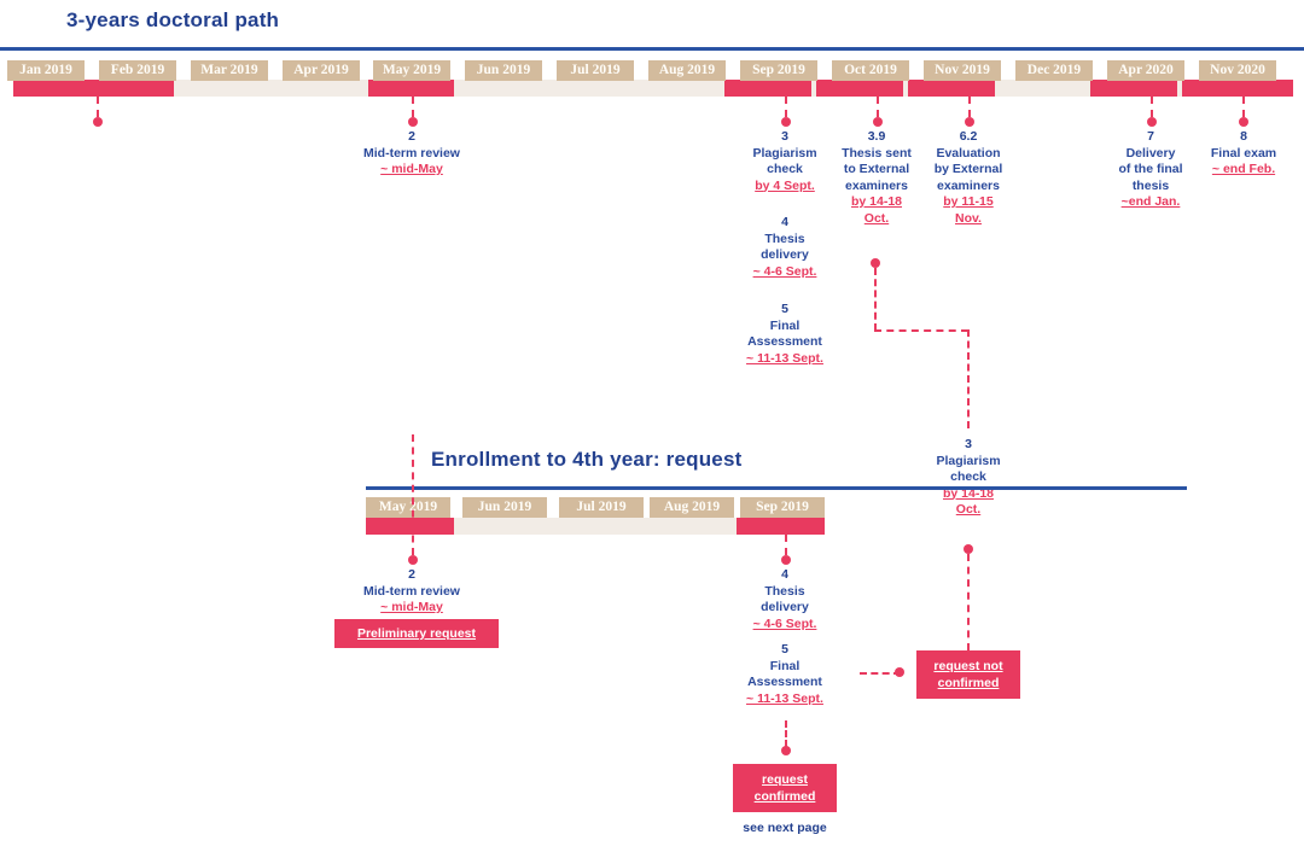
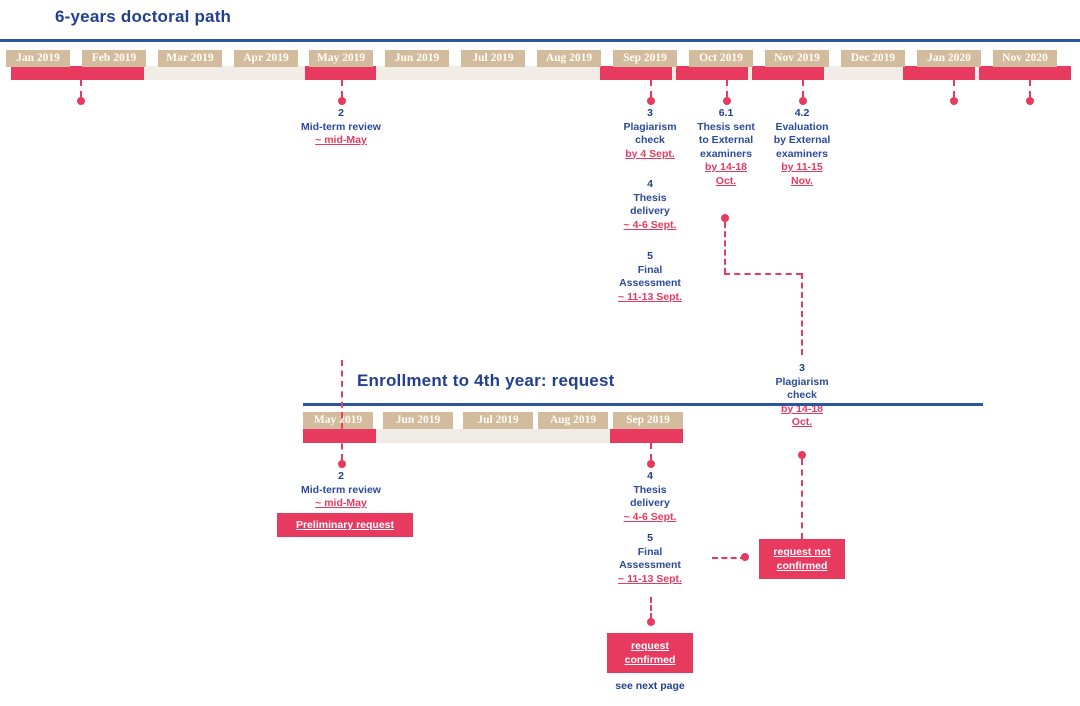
- 3-years doctoral path
+ 6-years doctoral path
  Jan 2019
  Feb 2019
  Mar 2019
  Apr 2019
  May 2019
  Jun 2019
  Jul 2019
  Aug 2019
  Sep 2019
  Oct 2019
  Nov 2019
  Dec 2019
- Apr 2020
+ Jan 2020
  Nov 2020
  2
  Mid-term review
  ~ mid-May
  3
  Plagiarism
  check
  by 4 Sept.
  4
  Thesis
  delivery
  ~ 4-6 Sept.
  5
  Final
  Assessment
  ~ 11-13 Sept.
- 3.9
+ 6.1
  Thesis sent
  to External
  examiners
  by 14-18
  Oct.
- 6.2
+ 4.2
  Evaluation
  by External
  examiners
  by 11-15
  Nov.
- 7
- Delivery
- of the final
- thesis
- ~end Jan.
- 8
- Final exam
- ~ end Feb.
  3
  Plagiarism
  check
  by 14-18
  Oct.
  Enrollment to 4th year: request
  May 2019
  Jun 2019
  Jul 2019
  Aug 2019
  Sep 2019
  2
  Mid-term review
  ~ mid-May
  4
  Thesis
  delivery
  ~ 4-6 Sept.
  5
  Final
  Assessment
  ~ 11-13 Sept.
  Preliminary request
  request not
  confirmed
  request
  confirmed
  see next page
